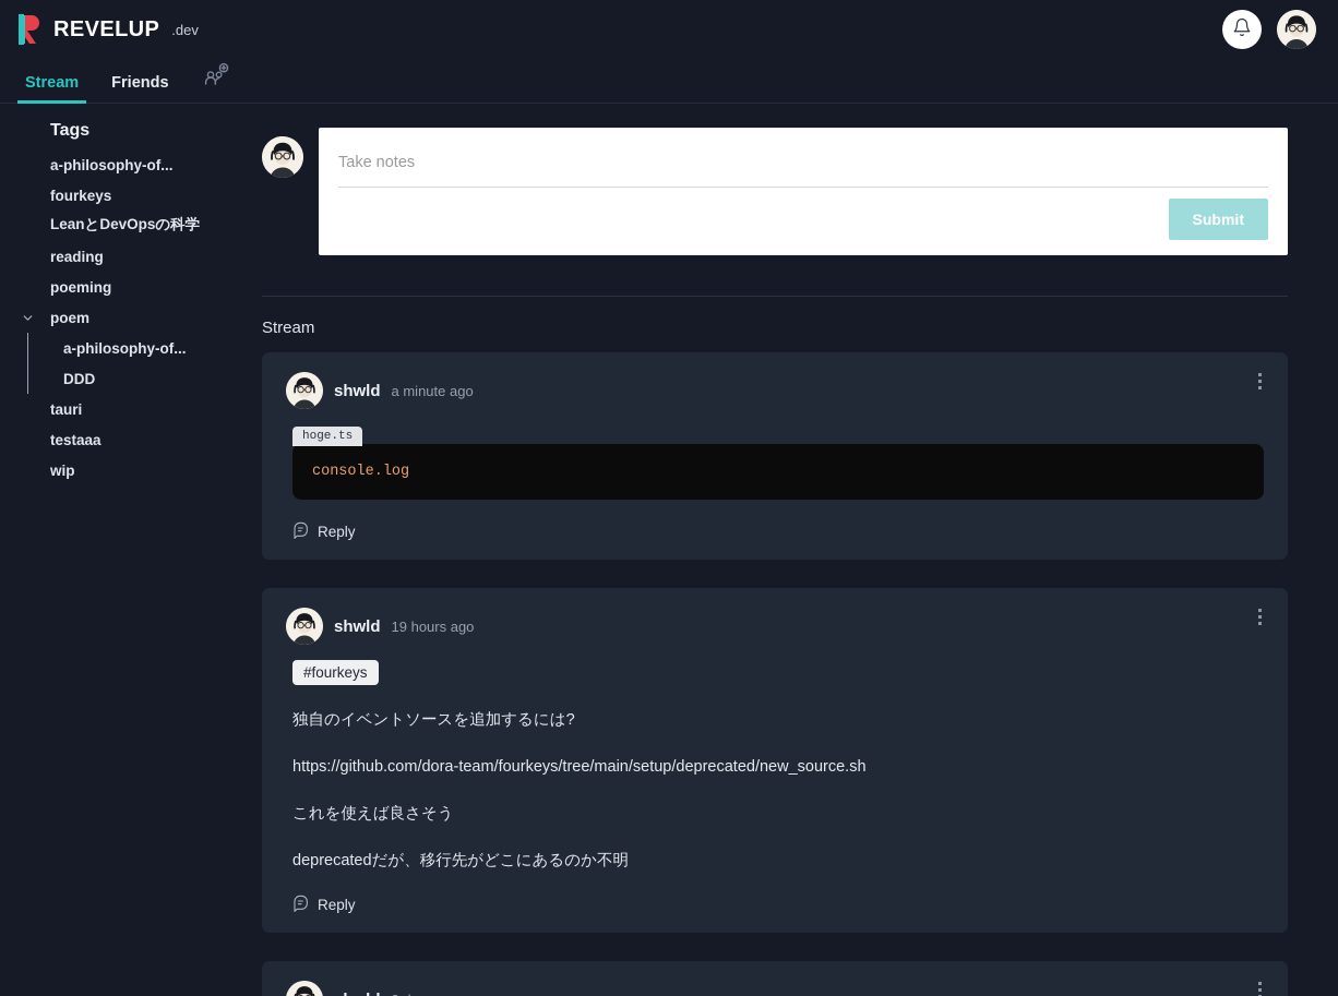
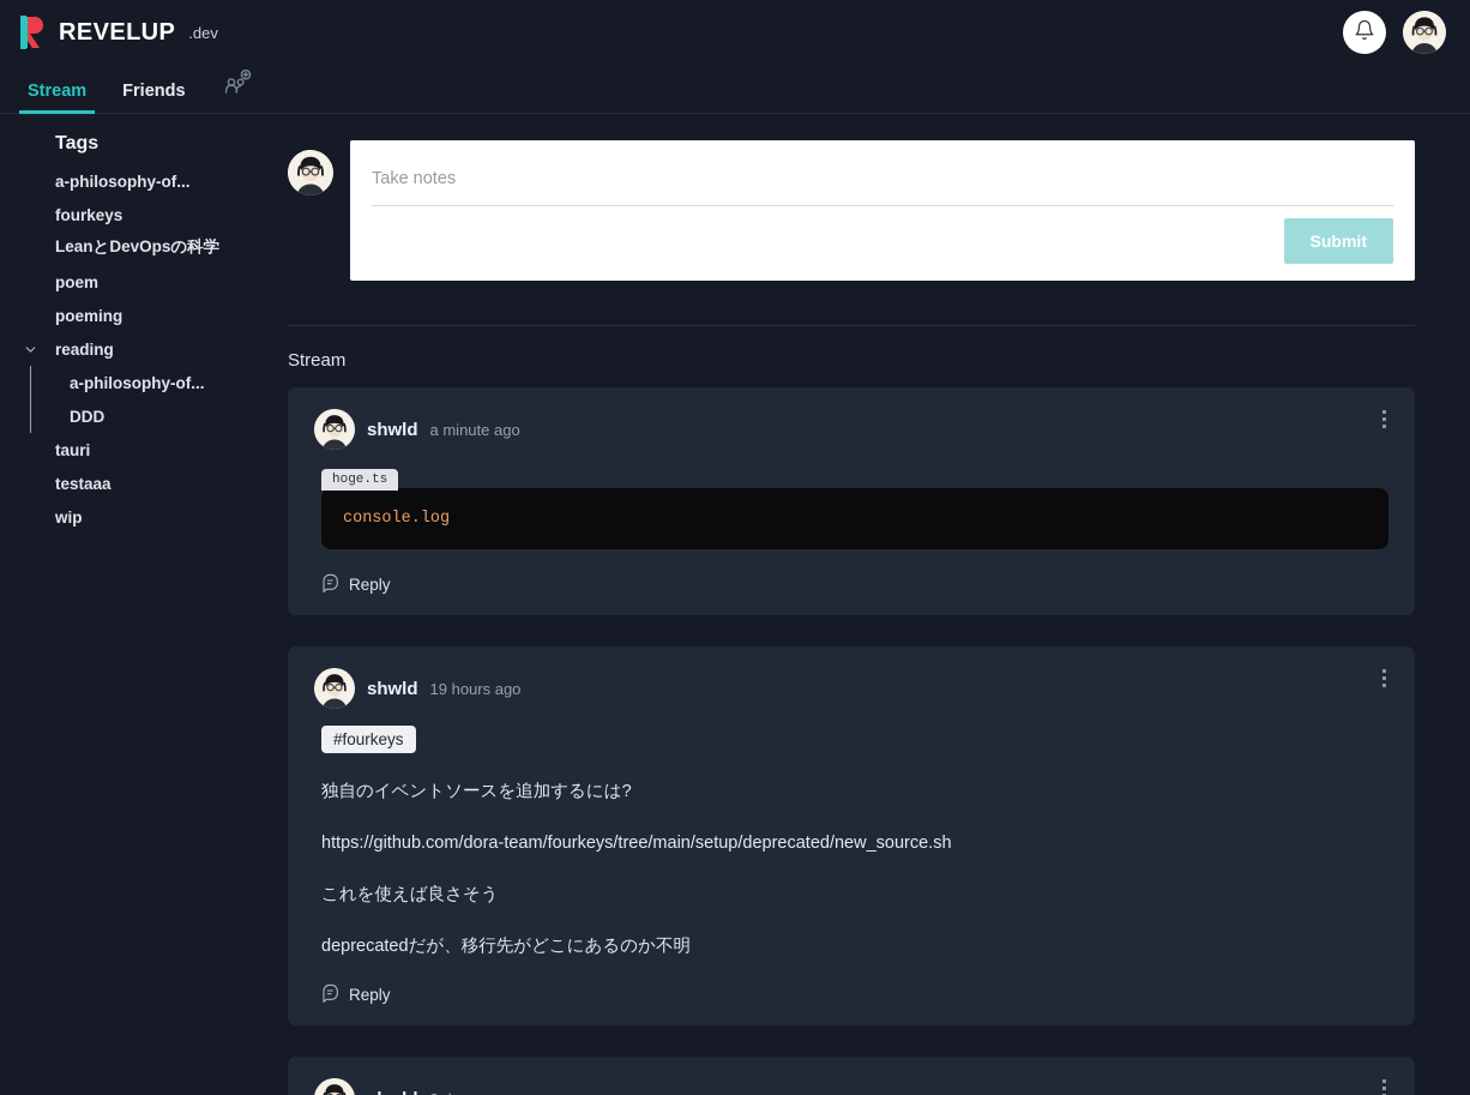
  REVELUP
  .dev
  Stream
  Friends
  Tags
  a-philosophy-of...
  fourkeys
  LeanとDevOpsの科学
- reading
+ poem
  poeming
- poem
+ reading
  a-philosophy-of...
  DDD
  tauri
  testaaa
  wip
  Take notes
  Submit
  Stream
  shwld
  a minute ago
  hoge.ts
  console.log
  Reply
  shwld
  19 hours ago
  #fourkeys
  独自のイベントソースを追加するには?
  https://github.com/dora-team/fourkeys/tree/main/setup/deprecated/new_source.sh
  これを使えば良さそう
  deprecatedだが、移行先がどこにあるのか不明
  Reply
